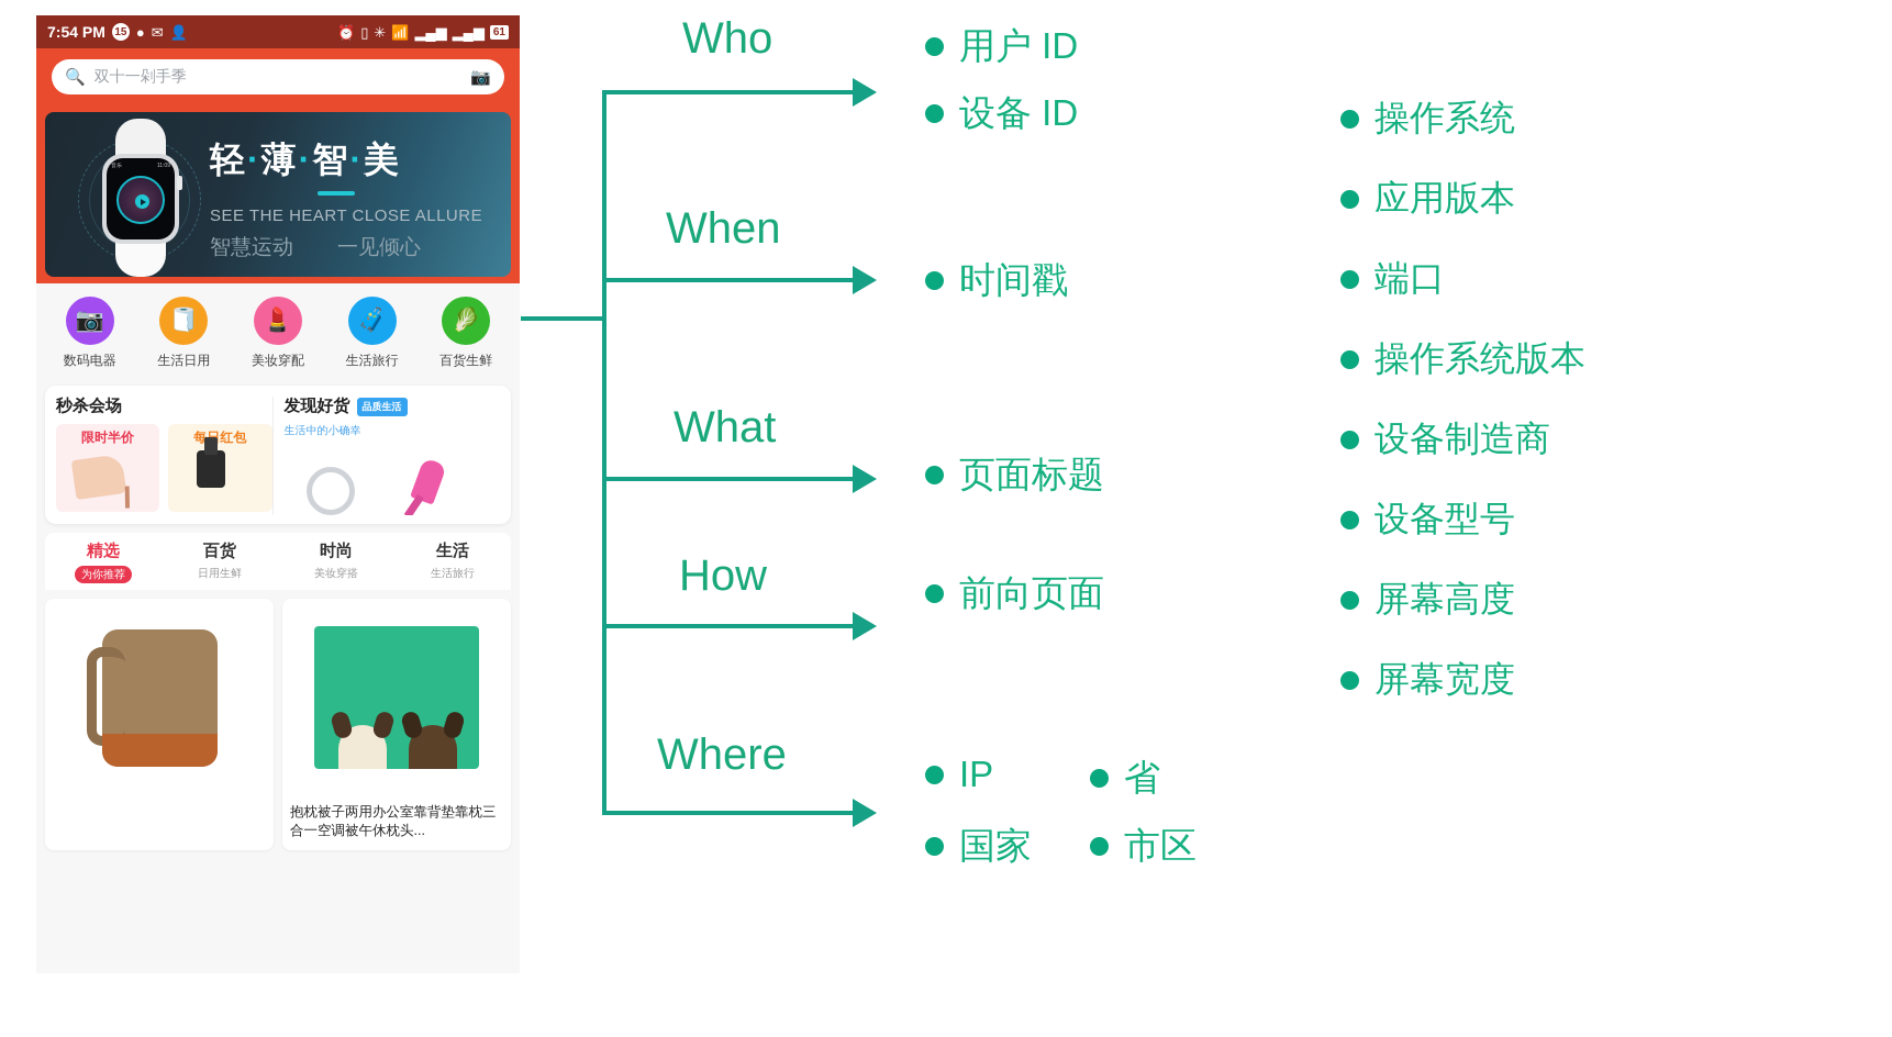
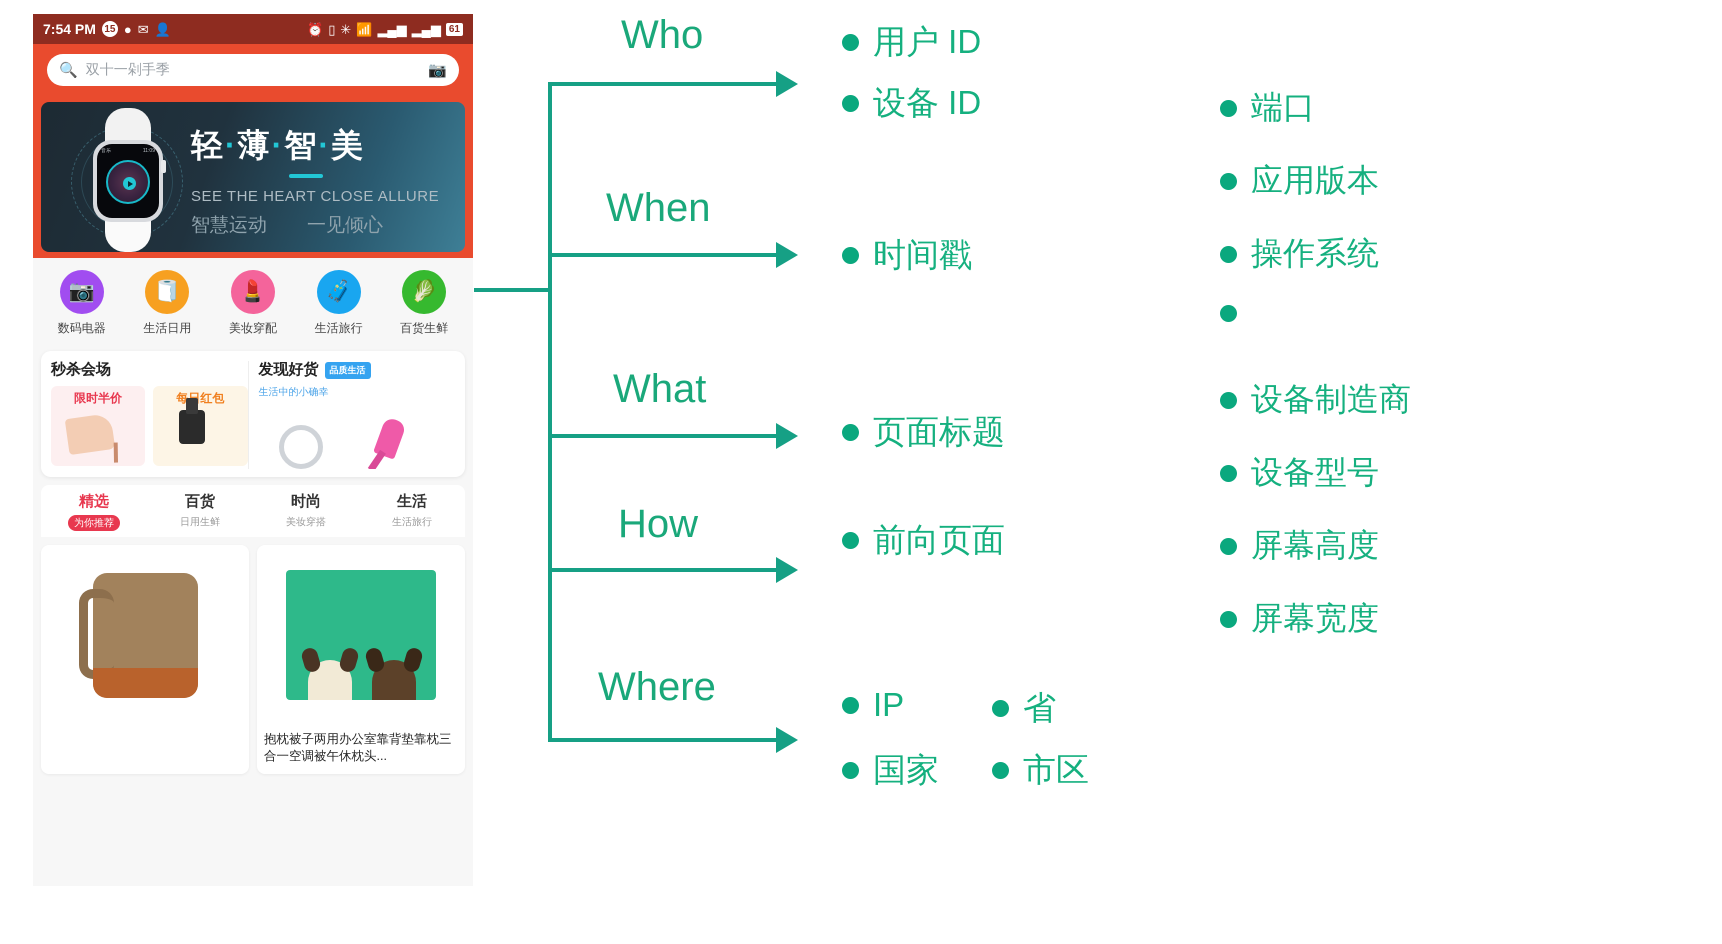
  7:54 PM
  15
  ●
  ✉
  👤
  ⏰
  ▯
  ✳
  📶
  ▂▄▆
  ▂▄▆
  61
  🔍
  双十一剁手季
  📷
  轻·薄·智·美
  SEE THE HEART CLOSE ALLURE
  智慧运动 一见倾心
  📷
  数码电器
  🧻
  生活日用
  💄
  美妆穿配
  🧳
  生活旅行
  🥬
  百货生鲜
  秒杀会场
  限时半价
  每红包
  发现好货
  品质生活
  生活中的小确幸
  精选
  为你推荐
  百货
  日用生鲜
  时尚
  美妆穿搭
  生活
  生活旅行
  抱枕被子两用办公室靠背垫靠枕三合一空调被午休枕头...
  Who
  When
  What
  How
  Where
  用户 ID
  设备 ID
  时间戳
  页面标题
  前向页面
  IP
  省
  国家
  市区
- 操作系统
+ 端口
  应用版本
- 端口
+ 操作系统
- 操作系统版本
  设备制造商
  设备型号
  屏幕高度
  屏幕宽度
